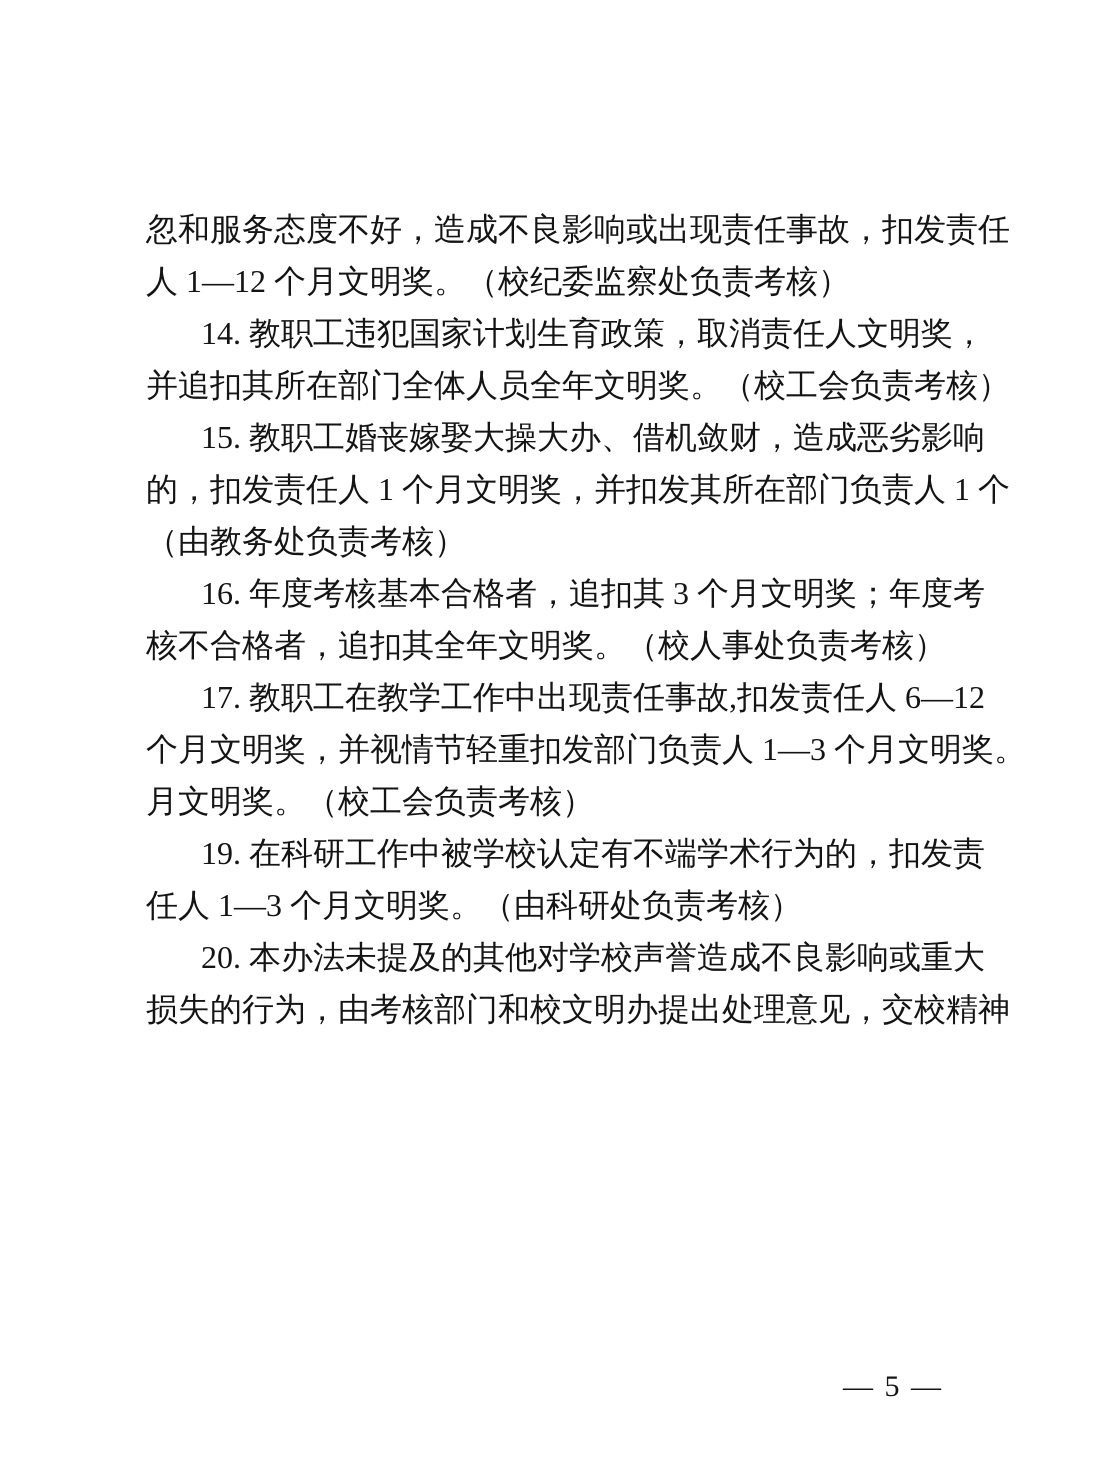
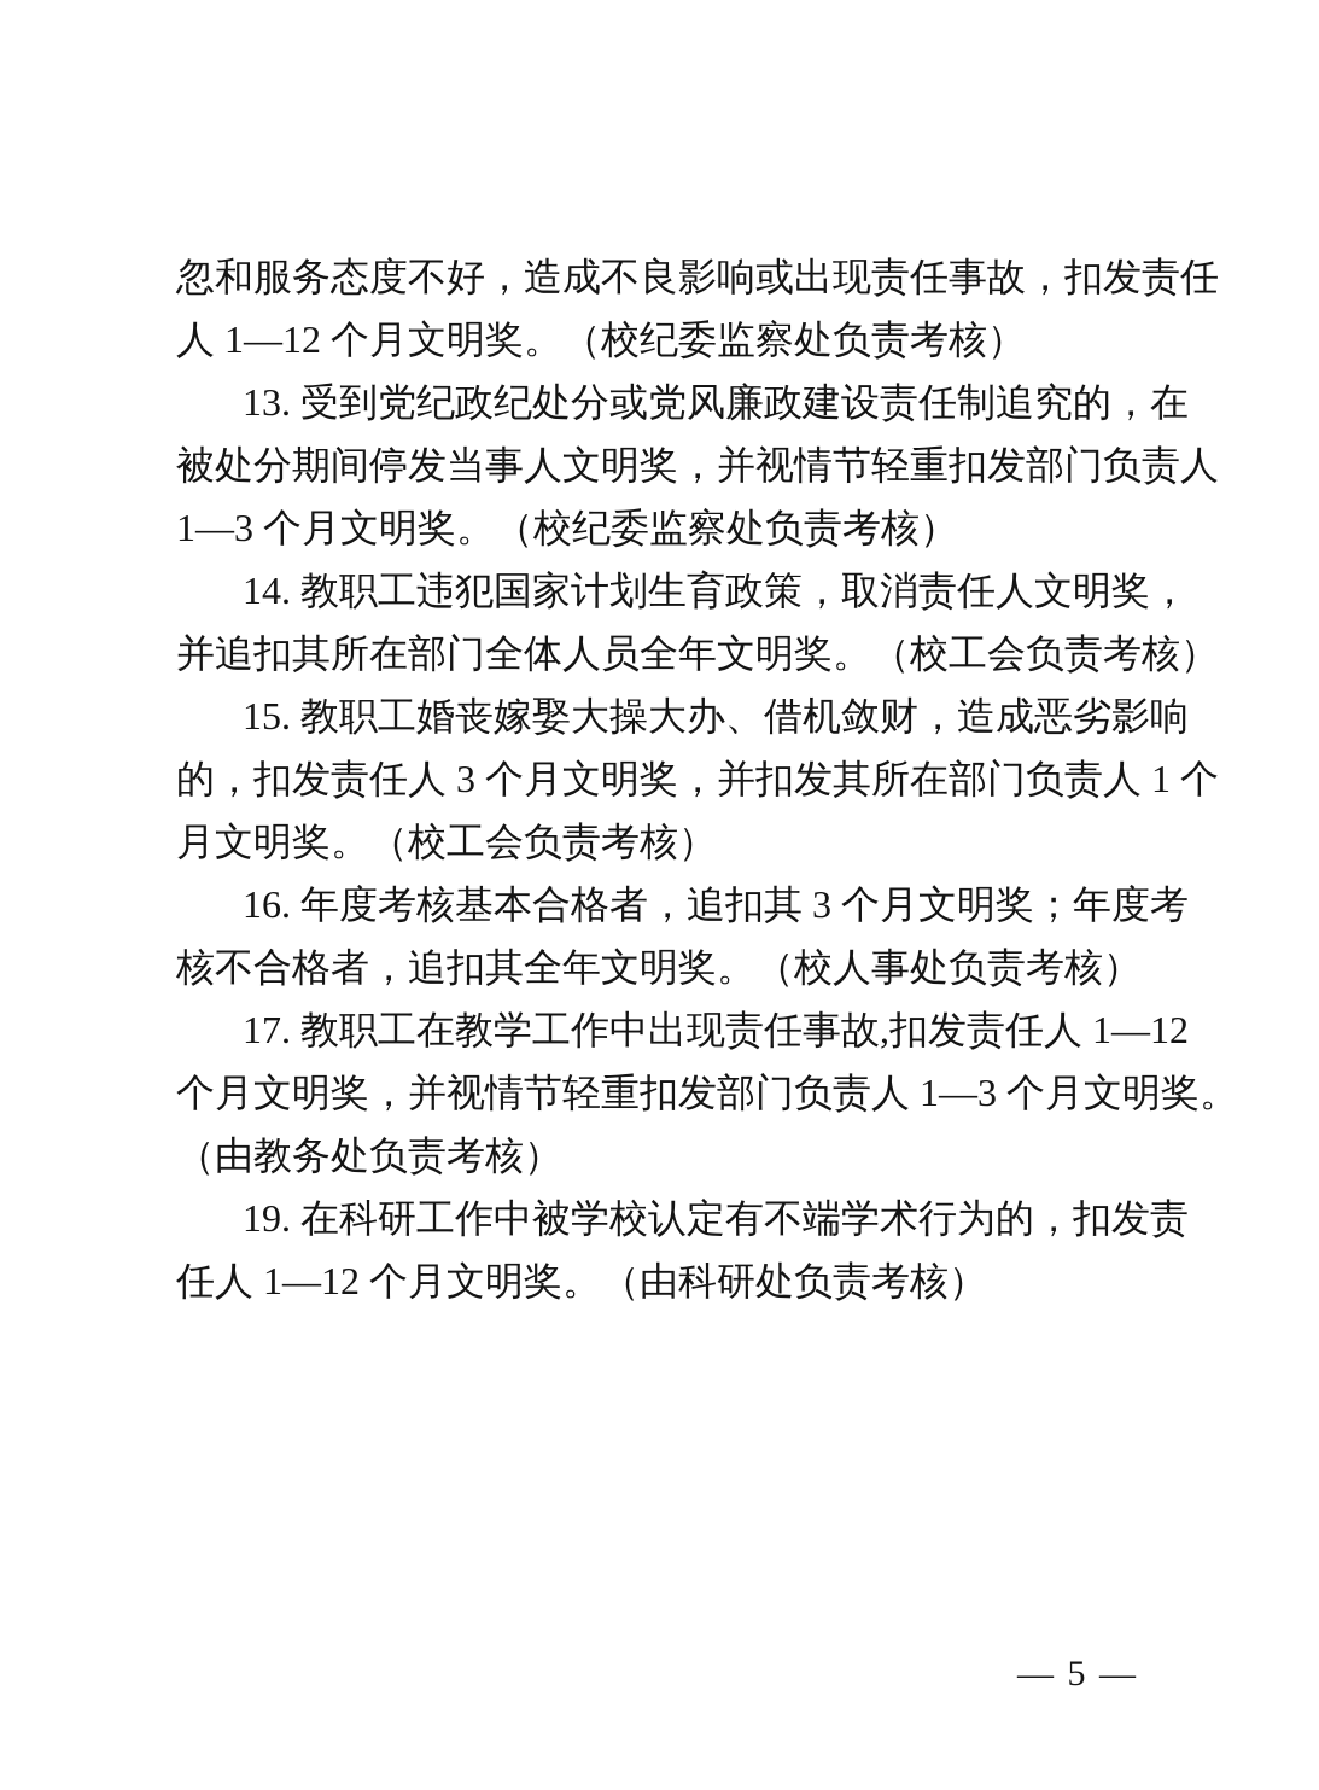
  忽和服务态度不好，造成不良影响或出现责任事故，扣发责任
  人 1—12 个月文明奖。（校纪委监察处负责考核）
+ 13. 受到党纪政纪处分或党风廉政建设责任制追究的，在
+ 被处分期间停发当事人文明奖，并视情节轻重扣发部门负责人
+ 1—3 个月文明奖。（校纪委监察处负责考核）
  14. 教职工违犯国家计划生育政策，取消责任人文明奖，
  并追扣其所在部门全体人员全年文明奖。（校工会负责考核）
  15. 教职工婚丧嫁娶大操大办、借机敛财，造成恶劣影响
- 的，扣发责任人 1 个月文明奖，并扣发其所在部门负责人 1 个
+ 的，扣发责任人 3 个月文明奖，并扣发其所在部门负责人 1 个
- （由教务处负责考核）
+ 月文明奖。（校工会负责考核）
  16. 年度考核基本合格者，追扣其 3 个月文明奖；年度考
  核不合格者，追扣其全年文明奖。（校人事处负责考核）
- 17. 教职工在教学工作中出现责任事故,扣发责任人 6—12
+ 17. 教职工在教学工作中出现责任事故,扣发责任人 1—12
  个月文明奖，并视情节轻重扣发部门负责人 1—3 个月文明奖。
- 月文明奖。（校工会负责考核）
+ （由教务处负责考核）
  19. 在科研工作中被学校认定有不端学术行为的，扣发责
- 任人 1—3 个月文明奖。（由科研处负责考核）
+ 任人 1—12 个月文明奖。（由科研处负责考核）
- 20. 本办法未提及的其他对学校声誉造成不良影响或重大
- 损失的行为，由考核部门和校文明办提出处理意见，交校精神
  — 5 —
